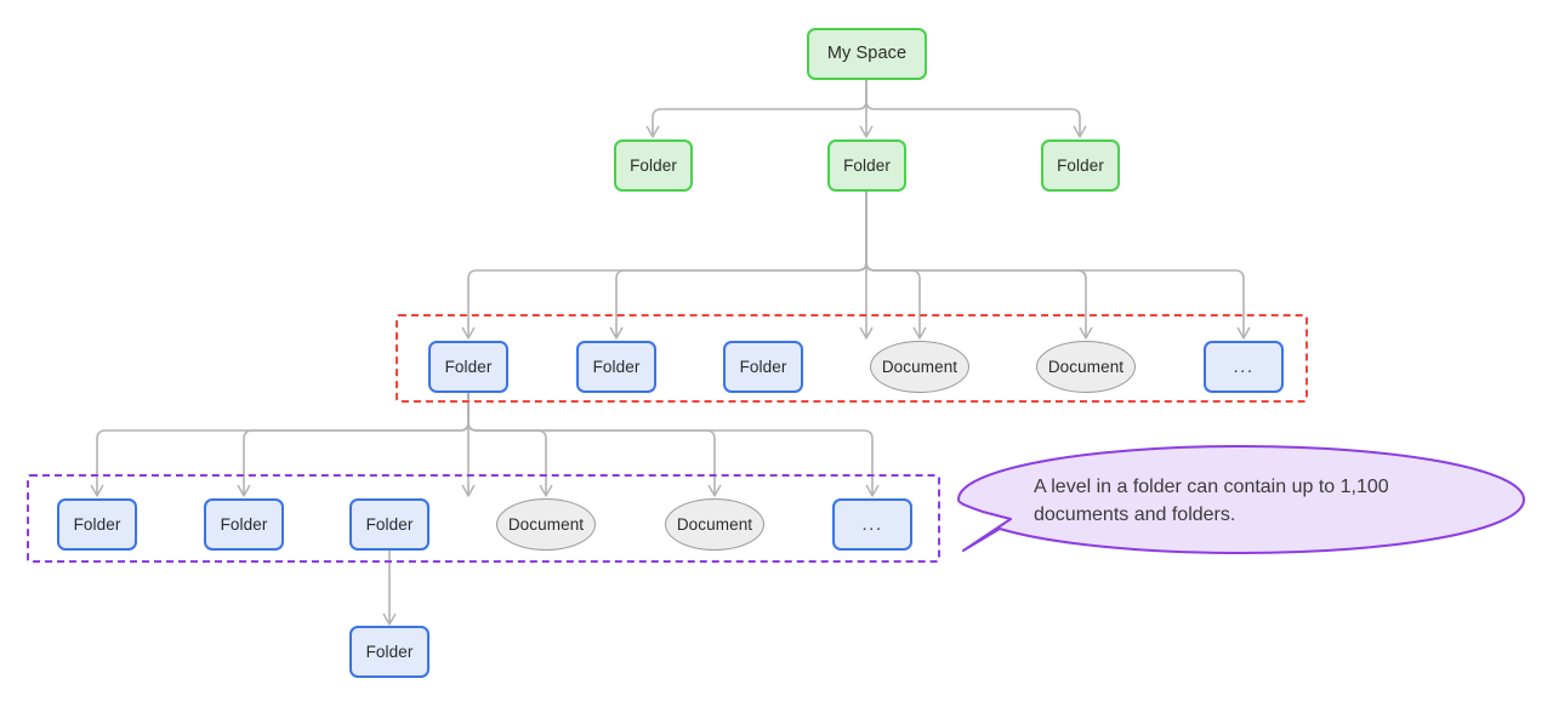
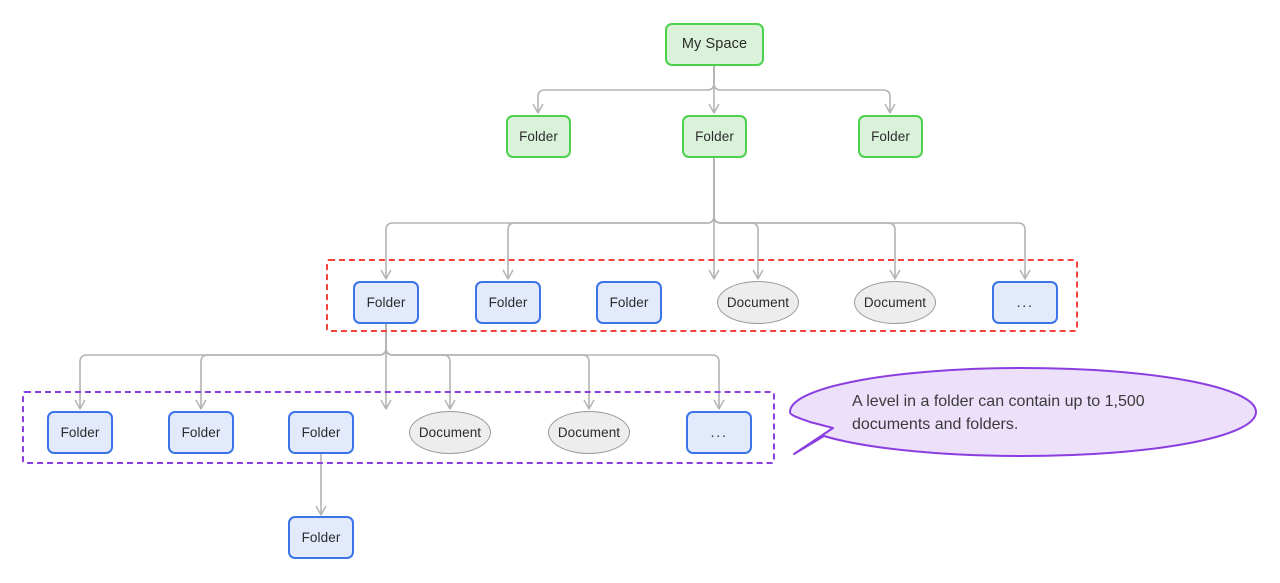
  My Space
  Folder
  Folder
  Folder
  Folder
  Folder
  Folder
  Document
  Document
  ...
  Folder
  Folder
  Folder
  Document
  Document
  ...
  Folder
- A level in a folder can contain up to 1,100 documents and folders.
+ A level in a folder can contain up to 1,500 documents and folders.
